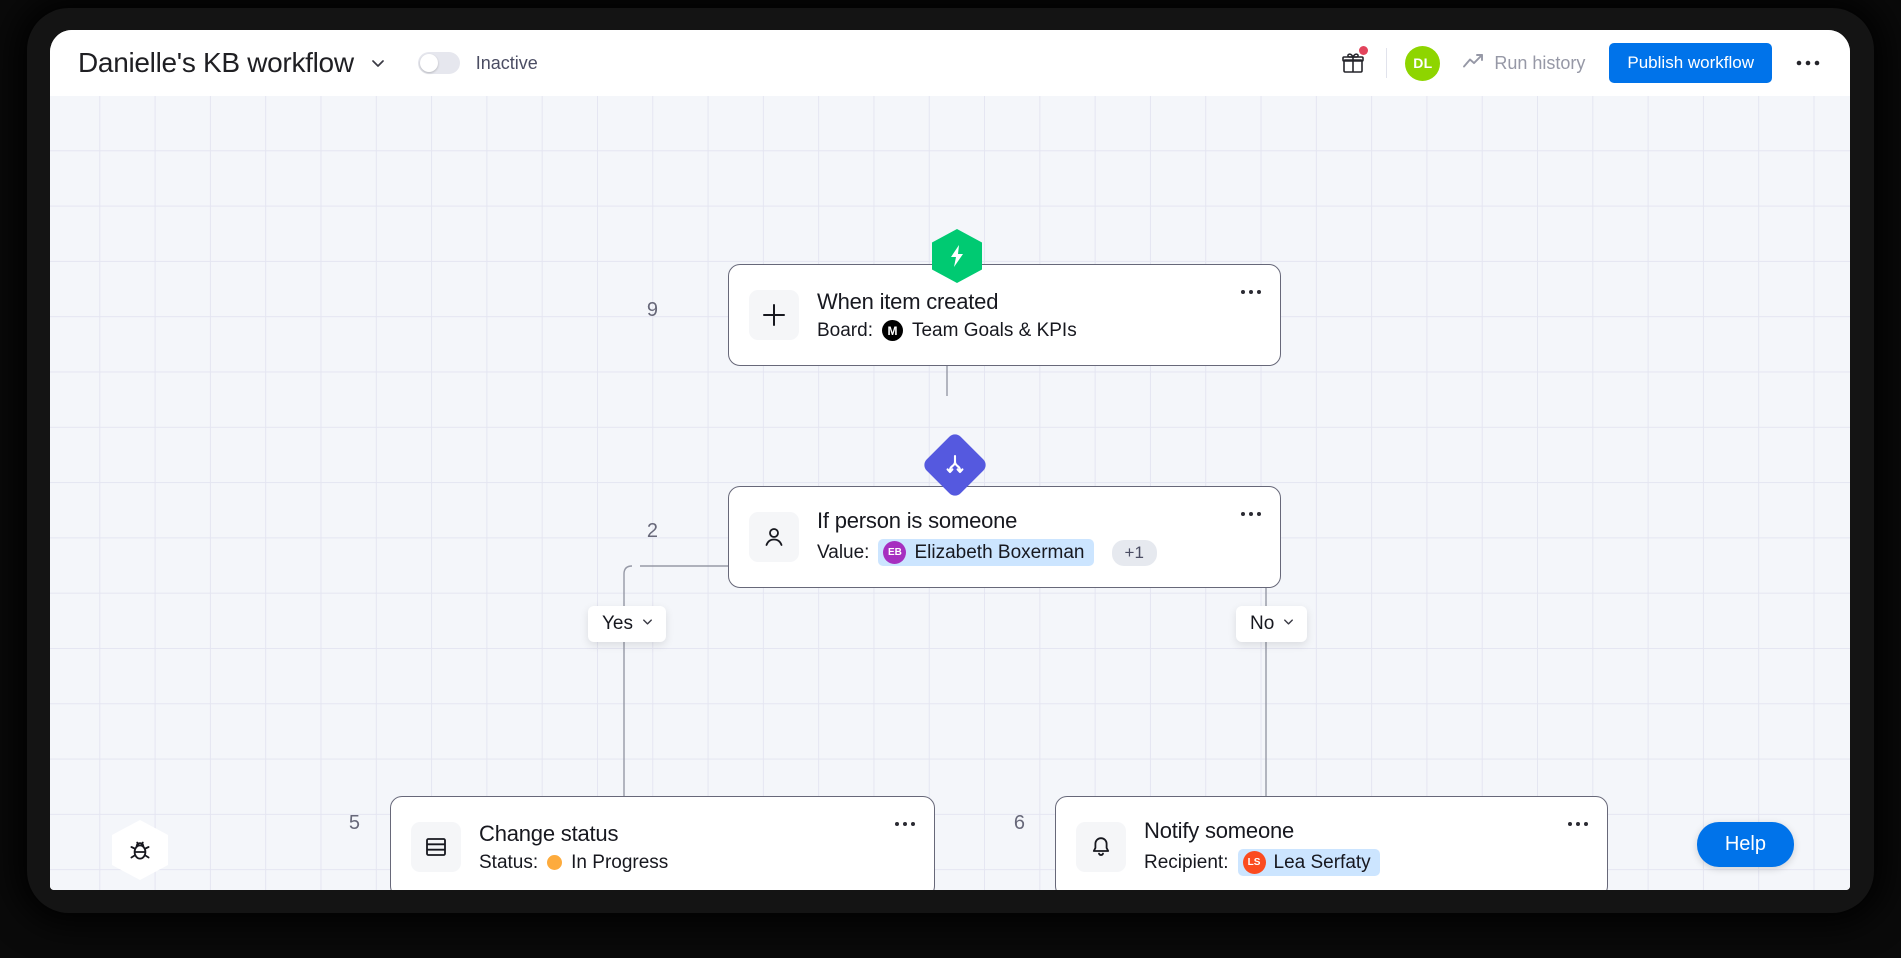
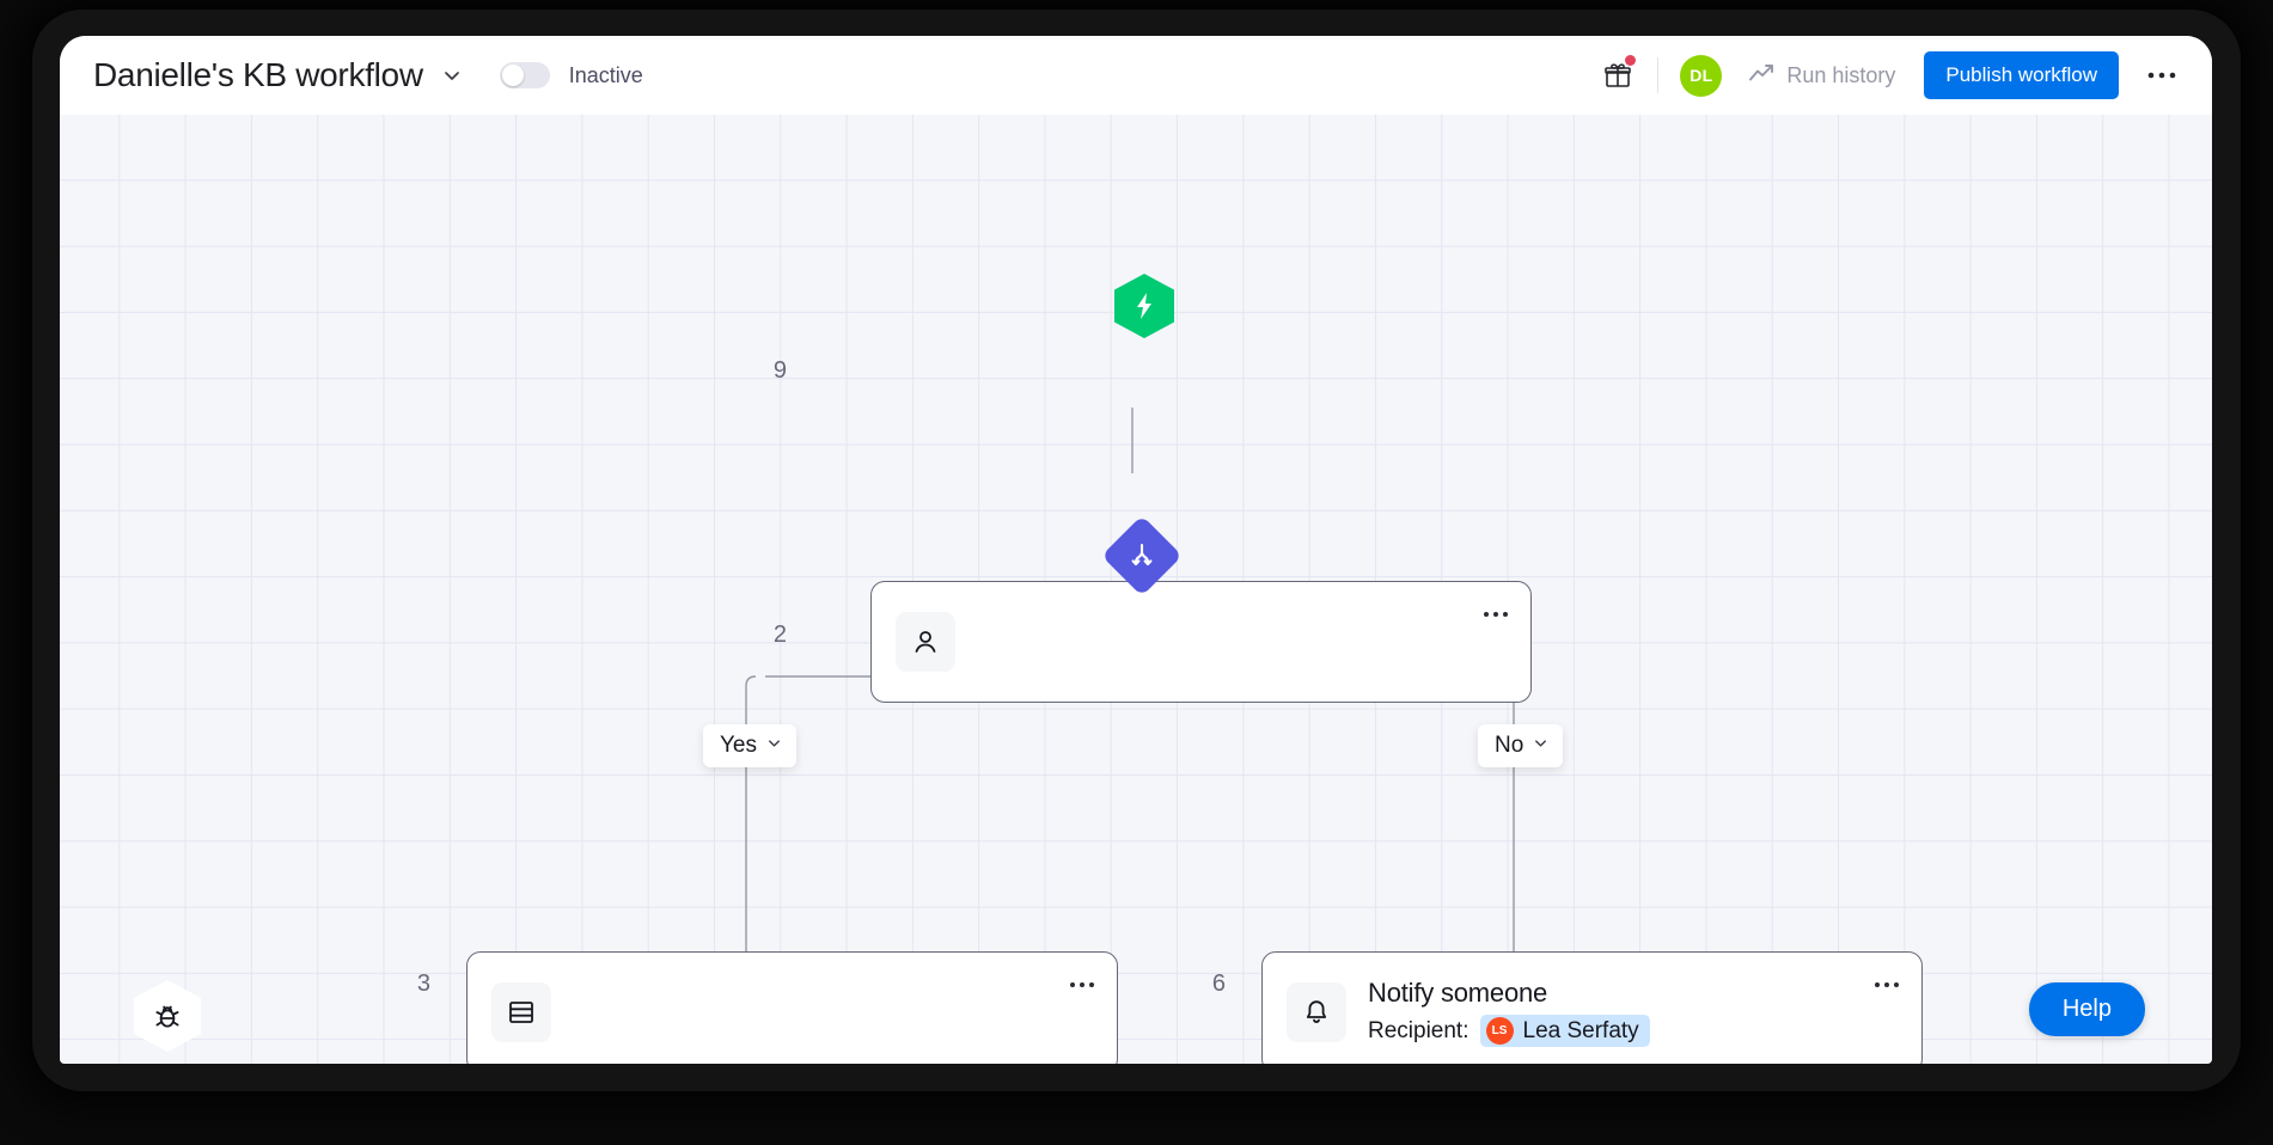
  Danielle's KB workflow
  Inactive
  DL
  Run history
  Publish workflow
  9
- When item created
- Board:
- M
- Team Goals & KPIs
  2
- If person is someone
- Value:
- EB
- Elizabeth Boxerman
- +1
  Yes
  No
- 5
+ 3
- Change status
- Status:
- In Progress
  6
  Notify someone
  Recipient:
  LS
  Lea Serfaty
  Help
